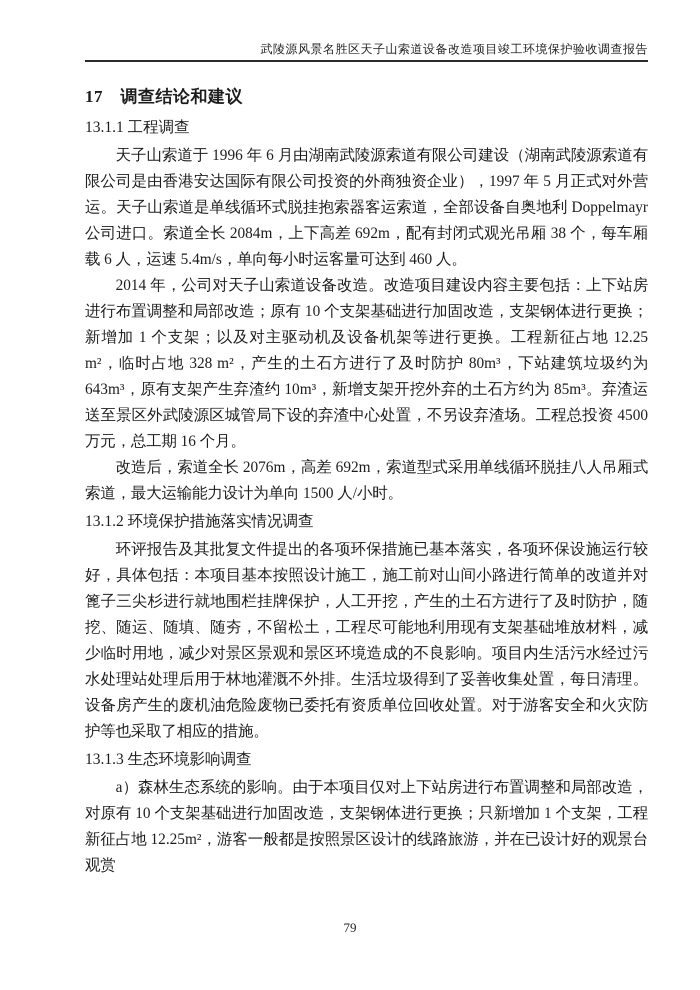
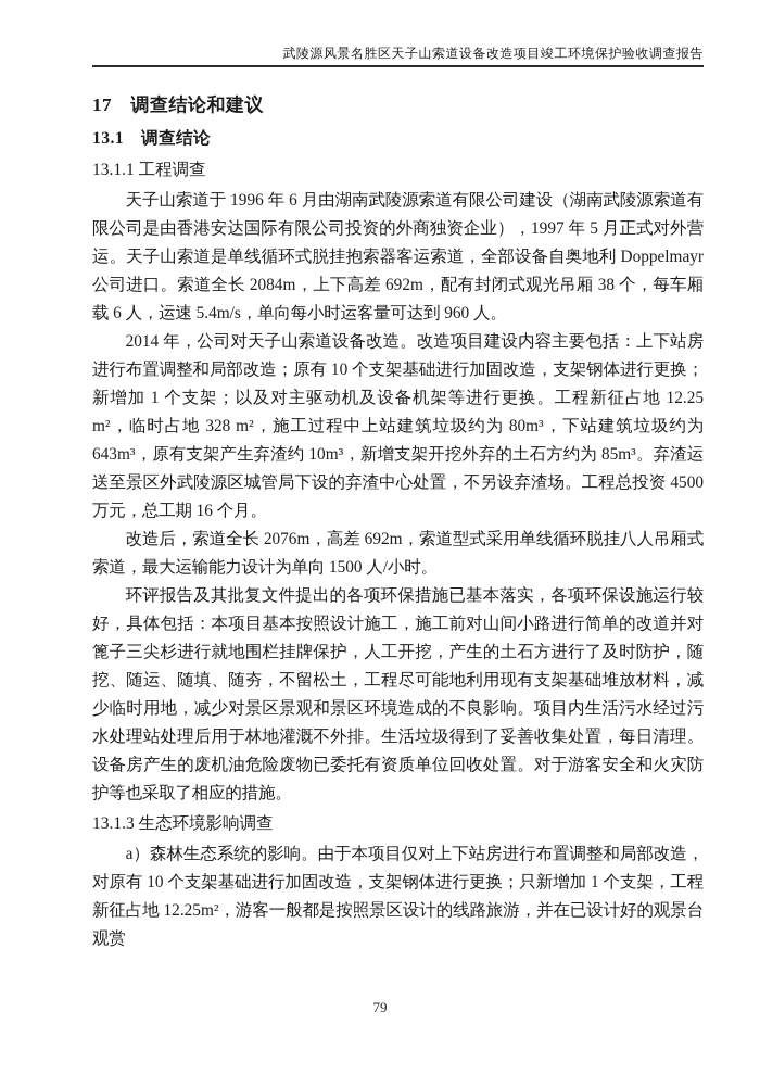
  武陵源风景名胜区天子山索道设备改造项目竣工环境保护验收调查报告
  17 调查结论和建议
+ 13.1 调查结论
  13.1.1 工程调查
- 天子山索道于 1996 年 6 月由湖南武陵源索道有限公司建设（湖南武陵源索道有限公司是由香港安达国际有限公司投资的外商独资企业），1997 年 5 月正式对外营运。天子山索道是单线循环式脱挂抱索器客运索道，全部设备自奥地利 Doppelmayr 公司进口。索道全长 2084m，上下高差 692m，配有封闭式观光吊厢 38 个，每车厢载 6 人，运速 5.4m/s，单向每小时运客量可达到 460 人。
+ 天子山索道于 1996 年 6 月由湖南武陵源索道有限公司建设（湖南武陵源索道有限公司是由香港安达国际有限公司投资的外商独资企业），1997 年 5 月正式对外营运。天子山索道是单线循环式脱挂抱索器客运索道，全部设备自奥地利 Doppelmayr 公司进口。索道全长 2084m，上下高差 692m，配有封闭式观光吊厢 38 个，每车厢载 6 人，运速 5.4m/s，单向每小时运客量可达到 960 人。
- 2014 年，公司对天子山索道设备改造。改造项目建设内容主要包括：上下站房进行布置调整和局部改造；原有 10 个支架基础进行加固改造，支架钢体进行更换；新增加 1 个支架；以及对主驱动机及设备机架等进行更换。工程新征占地 12.25 m²，临时占地 328 m²，产生的土石方进行了及时防护 80m³，下站建筑垃圾约为 643m³，原有支架产生弃渣约 10m³，新增支架开挖外弃的土石方约为 85m³。弃渣运送至景区外武陵源区城管局下设的弃渣中心处置，不另设弃渣场。工程总投资 4500 万元，总工期 16 个月。
+ 2014 年，公司对天子山索道设备改造。改造项目建设内容主要包括：上下站房进行布置调整和局部改造；原有 10 个支架基础进行加固改造，支架钢体进行更换；新增加 1 个支架；以及对主驱动机及设备机架等进行更换。工程新征占地 12.25 m²，临时占地 328 m²，施工过程中上站建筑垃圾约为 80m³，下站建筑垃圾约为 643m³，原有支架产生弃渣约 10m³，新增支架开挖外弃的土石方约为 85m³。弃渣运送至景区外武陵源区城管局下设的弃渣中心处置，不另设弃渣场。工程总投资 4500 万元，总工期 16 个月。
  改造后，索道全长 2076m，高差 692m，索道型式采用单线循环脱挂八人吊厢式索道，最大运输能力设计为单向 1500 人/小时。
- 13.1.2 环境保护措施落实情况调查
  环评报告及其批复文件提出的各项环保措施已基本落实，各项环保设施运行较好，具体包括：本项目基本按照设计施工，施工前对山间小路进行简单的改道并对篦子三尖杉进行就地围栏挂牌保护，人工开挖，产生的土石方进行了及时防护，随挖、随运、随填、随夯，不留松土，工程尽可能地利用现有支架基础堆放材料，减少临时用地，减少对景区景观和景区环境造成的不良影响。项目内生活污水经过污水处理站处理后用于林地灌溉不外排。生活垃圾得到了妥善收集处置，每日清理。设备房产生的废机油危险废物已委托有资质单位回收处置。对于游客安全和火灾防护等也采取了相应的措施。
  13.1.3 生态环境影响调查
  a）森林生态系统的影响。由于本项目仅对上下站房进行布置调整和局部改造，对原有 10 个支架基础进行加固改造，支架钢体进行更换；只新增加 1 个支架，工程新征占地 12.25m²，游客一般都是按照景区设计的线路旅游，并在已设计好的观景台观赏
  79
